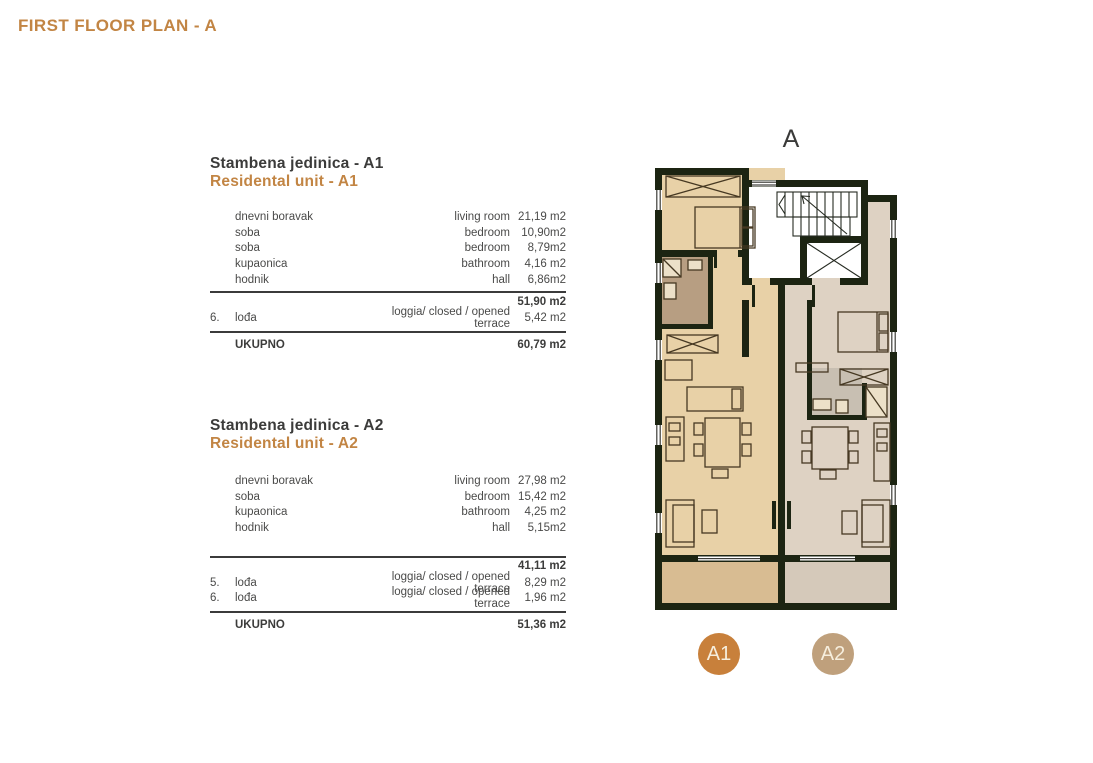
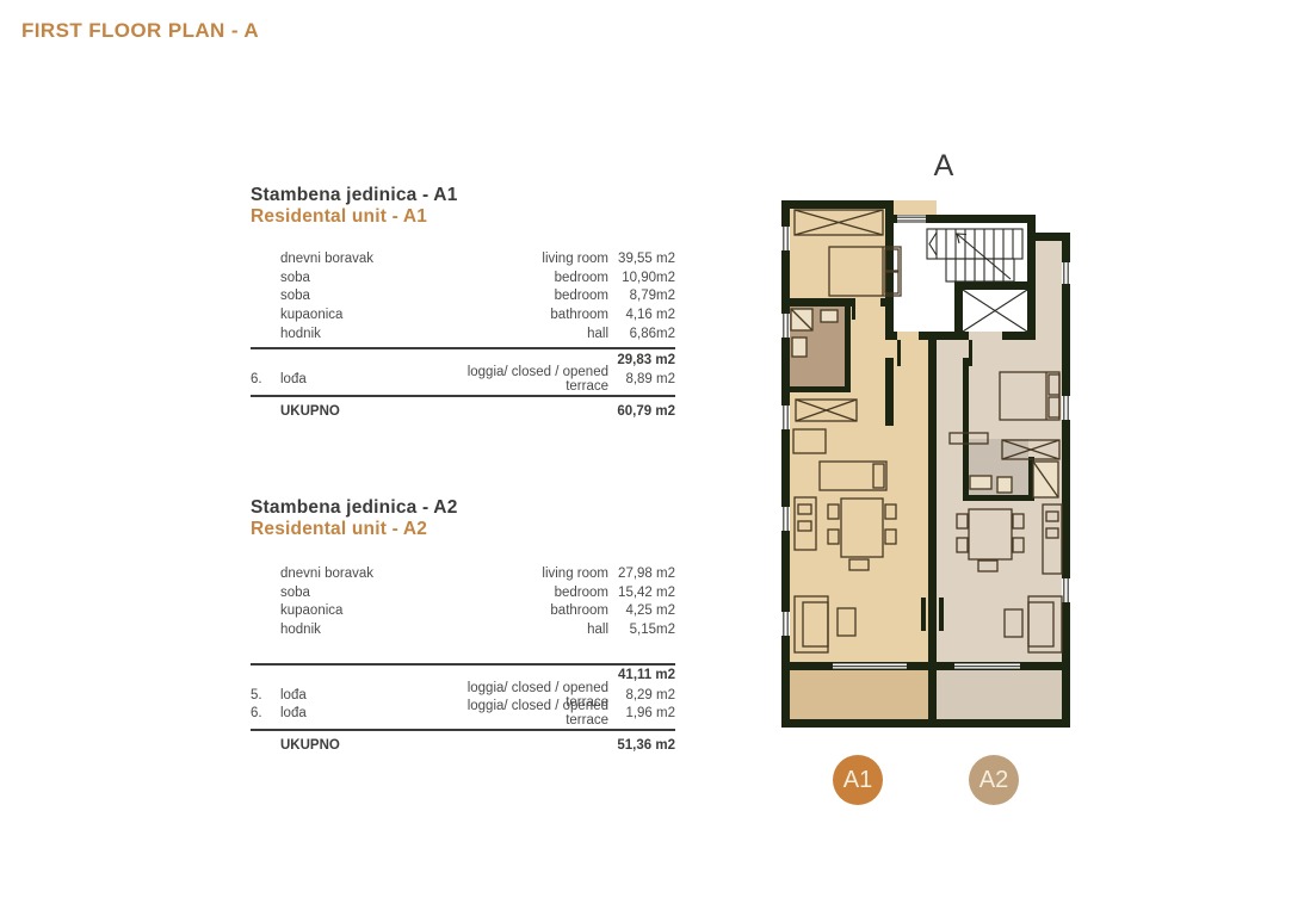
  FIRST FLOOR PLAN - A
  Stambena jedinica - A1
  Residental unit - A1
  dnevni boravak
  living room
- 21,19 m2
+ 39,55 m2
  soba
  bedroom
  10,90m2
  soba
  bedroom
  8,79m2
  kupaonica
  bathroom
  4,16 m2
  hodnik
  hall
  6,86m2
- 51,90 m2
+ 29,83 m2
  6.
  lođa
  loggia/ closed / opened terrace
- 5,42 m2
+ 8,89 m2
  UKUPNO
  60,79 m2
  Stambena jedinica - A2
  Residental unit - A2
  dnevni boravak
  living room
  27,98 m2
  soba
  bedroom
  15,42 m2
  kupaonica
  bathroom
  4,25 m2
  hodnik
  hall
  5,15m2
  41,11 m2
  5.
  lođa
  loggia/ closed / opened terrace
  8,29 m2
  6.
  lođa
  loggia/ closed / opened terrace
  1,96 m2
  UKUPNO
  51,36 m2
  A
  A1
  A2
